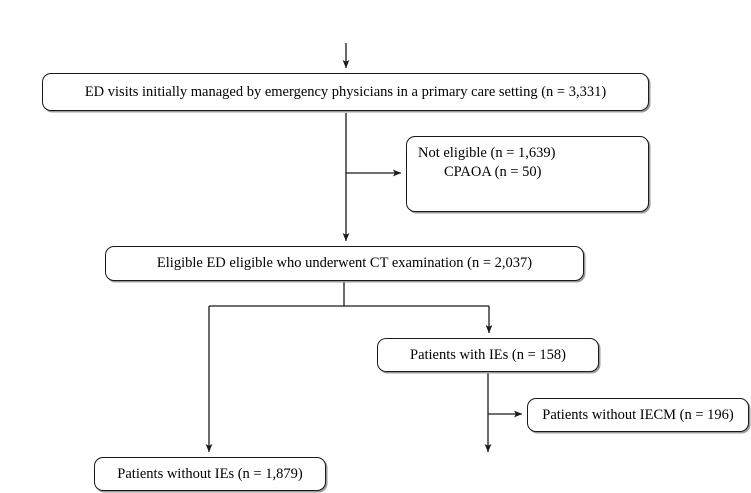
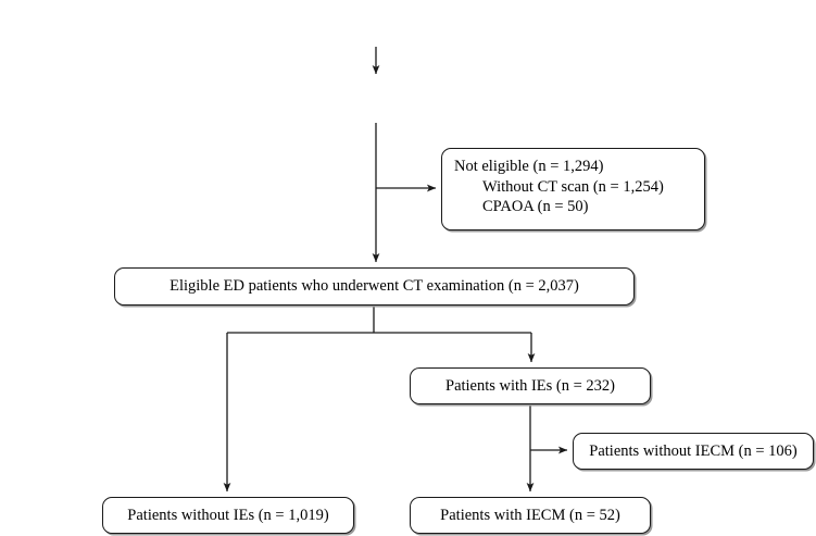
- ED visits initially managed by emergency physicians in a primary care setting (n = 3,331)
- Not eligible (n = 1,639)
+ Not eligible (n = 1,294)
+ Without CT scan (n = 1,254)
  CPAOA (n = 50)
- Eligible ED eligible who underwent CT examination (n = 2,037)
+ Eligible ED patients who underwent CT examination (n = 2,037)
- Patients with IEs (n = 158)
+ Patients with IEs (n = 232)
- Patients without IECM (n = 196)
+ Patients without IECM (n = 106)
- Patients without IEs (n = 1,879)
+ Patients without IEs (n = 1,019)
+ Patients with IECM (n = 52)
